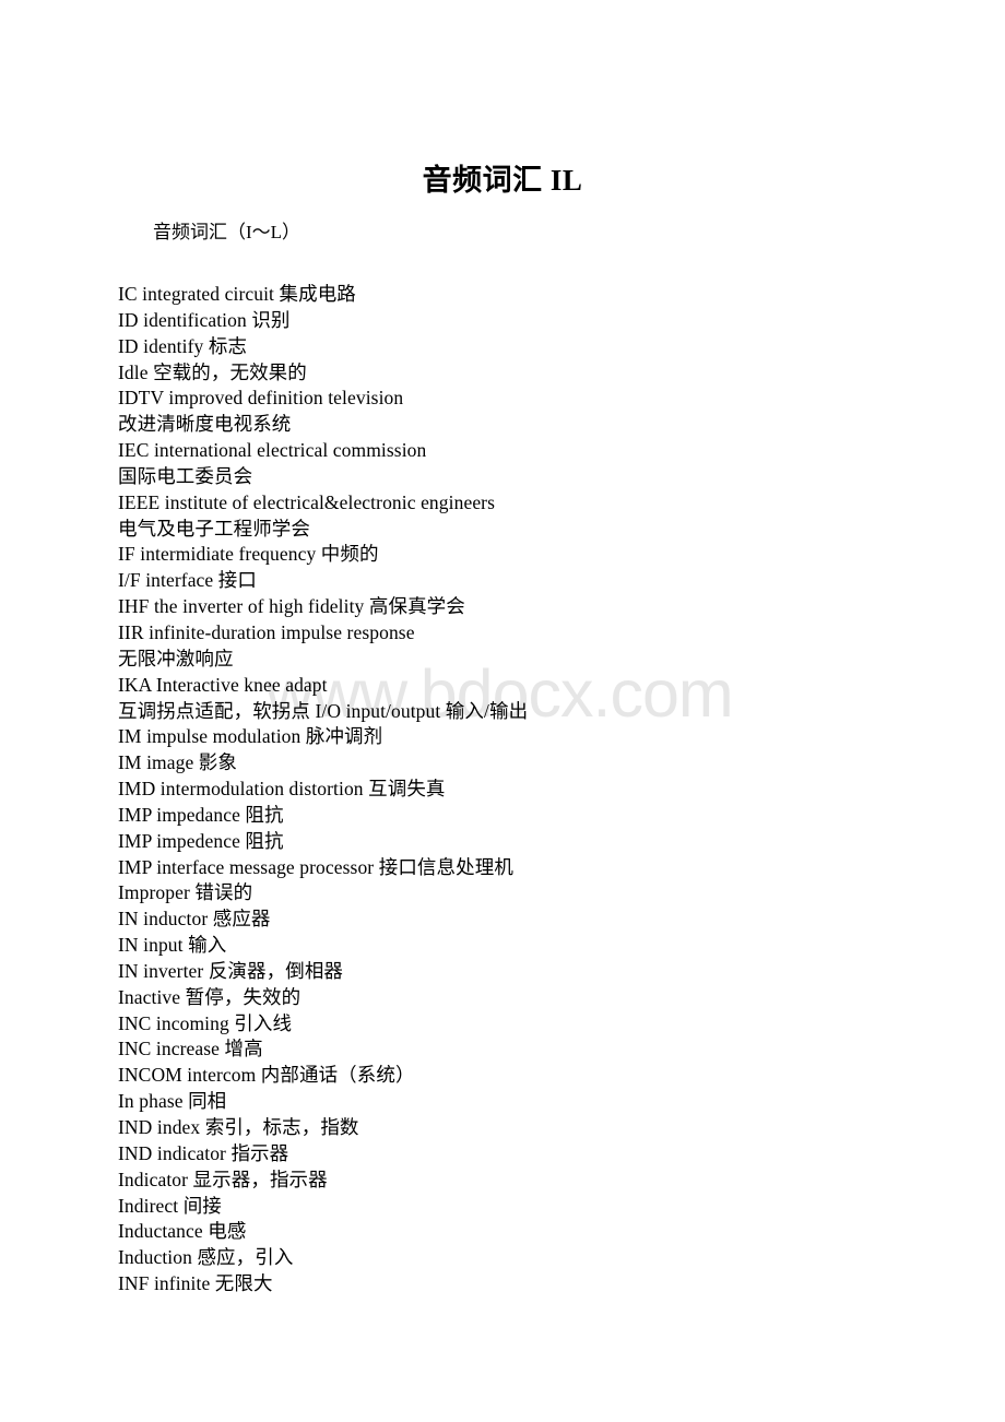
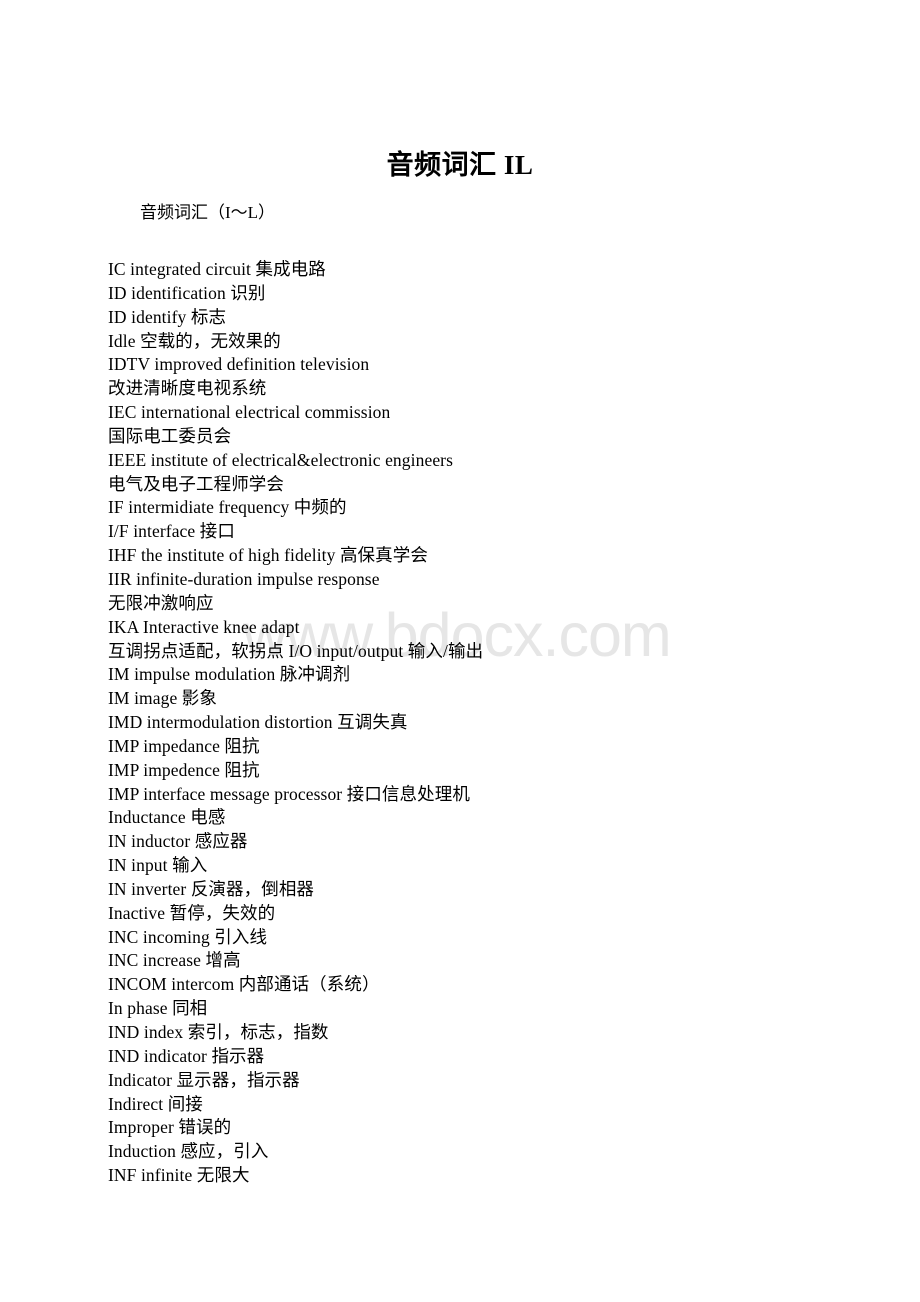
  www.bdocx.com
  音频词汇 IL
  音频词汇（I～L）
  IC integrated circuit 集成电路
  ID identification 识别
  ID identify 标志
  Idle 空载的，无效果的
  IDTV improved definition television
  改进清晰度电视系统
  IEC international electrical commission
  国际电工委员会
  IEEE institute of electrical&electronic engineers
  电气及电子工程师学会
  IF intermidiate frequency 中频的
  I/F interface 接口
- IHF the inverter of high fidelity 高保真学会
+ IHF the institute of high fidelity 高保真学会
  IIR infinite-duration impulse response
  无限冲激响应
  IKA Interactive knee adapt
  互调拐点适配，软拐点 I/O input/output 输入/输出
  IM impulse modulation 脉冲调剂
  IM image 影象
  IMD intermodulation distortion 互调失真
  IMP impedance 阻抗
  IMP impedence 阻抗
  IMP interface message processor 接口信息处理机
- Improper 错误的
+ Inductance 电感
  IN inductor 感应器
  IN input 输入
  IN inverter 反演器，倒相器
  Inactive 暂停，失效的
  INC incoming 引入线
  INC increase 增高
  INCOM intercom 内部通话（系统）
  In phase 同相
  IND index 索引，标志，指数
  IND indicator 指示器
  Indicator 显示器，指示器
  Indirect 间接
- Inductance 电感
+ Improper 错误的
  Induction 感应，引入
  INF infinite 无限大
